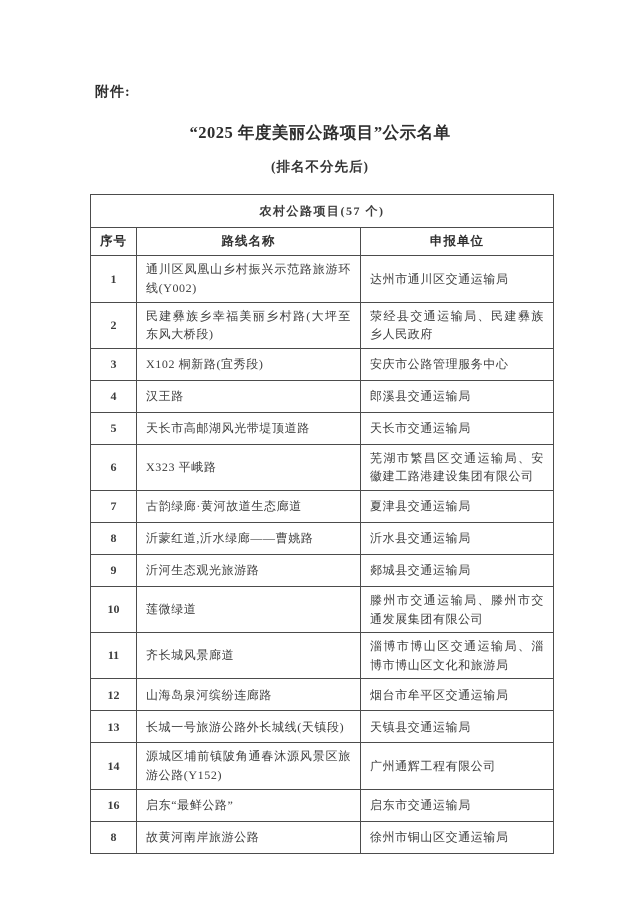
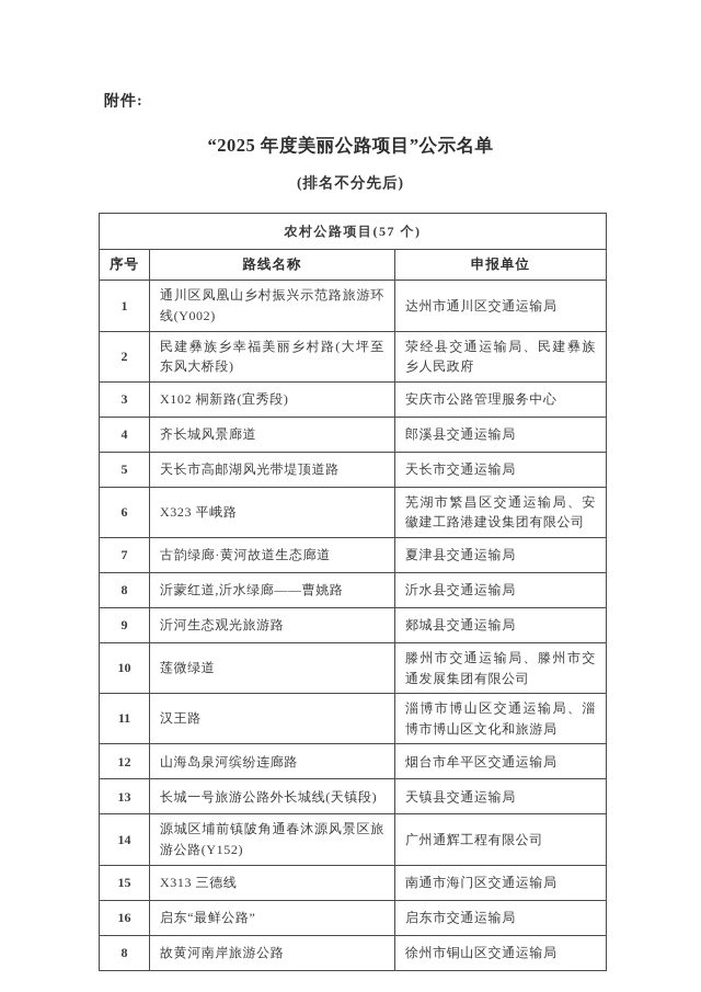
  附件:
  “2025 年度美丽公路项目”公示名单
  (排名不分先后)
  农村公路项目(57 个)
  序号	路线名称	申报单位
  1	通川区凤凰山乡村振兴示范路旅游环线(Y002)	达州市通川区交通运输局
  2	民建彝族乡幸福美丽乡村路(大坪至东风大桥段)	荥经县交通运输局、民建彝族乡人民政府
  3	X102 桐新路(宜秀段)	安庆市公路管理服务中心
- 4	汉王路	郎溪县交通运输局
+ 4	齐长城风景廊道	郎溪县交通运输局
  5	天长市高邮湖风光带堤顶道路	天长市交通运输局
  6	X323 平峨路	芜湖市繁昌区交通运输局、安徽建工路港建设集团有限公司
  7	古韵绿廊·黄河故道生态廊道	夏津县交通运输局
  8	沂蒙红道,沂水绿廊——曹姚路	沂水县交通运输局
  9	沂河生态观光旅游路	郯城县交通运输局
  10	莲微绿道	滕州市交通运输局、滕州市交通发展集团有限公司
- 11	齐长城风景廊道	淄博市博山区交通运输局、淄博市博山区文化和旅游局
+ 11	汉王路	淄博市博山区交通运输局、淄博市博山区文化和旅游局
  12	山海岛泉河缤纷连廊路	烟台市牟平区交通运输局
  13	长城一号旅游公路外长城线(天镇段)	天镇县交通运输局
  14	源城区埔前镇陂角通春沐源风景区旅游公路(Y152)	广州通辉工程有限公司
+ 15	X313 三德线	南通市海门区交通运输局
  16	启东“最鲜公路”	启东市交通运输局
  8	故黄河南岸旅游公路	徐州市铜山区交通运输局
